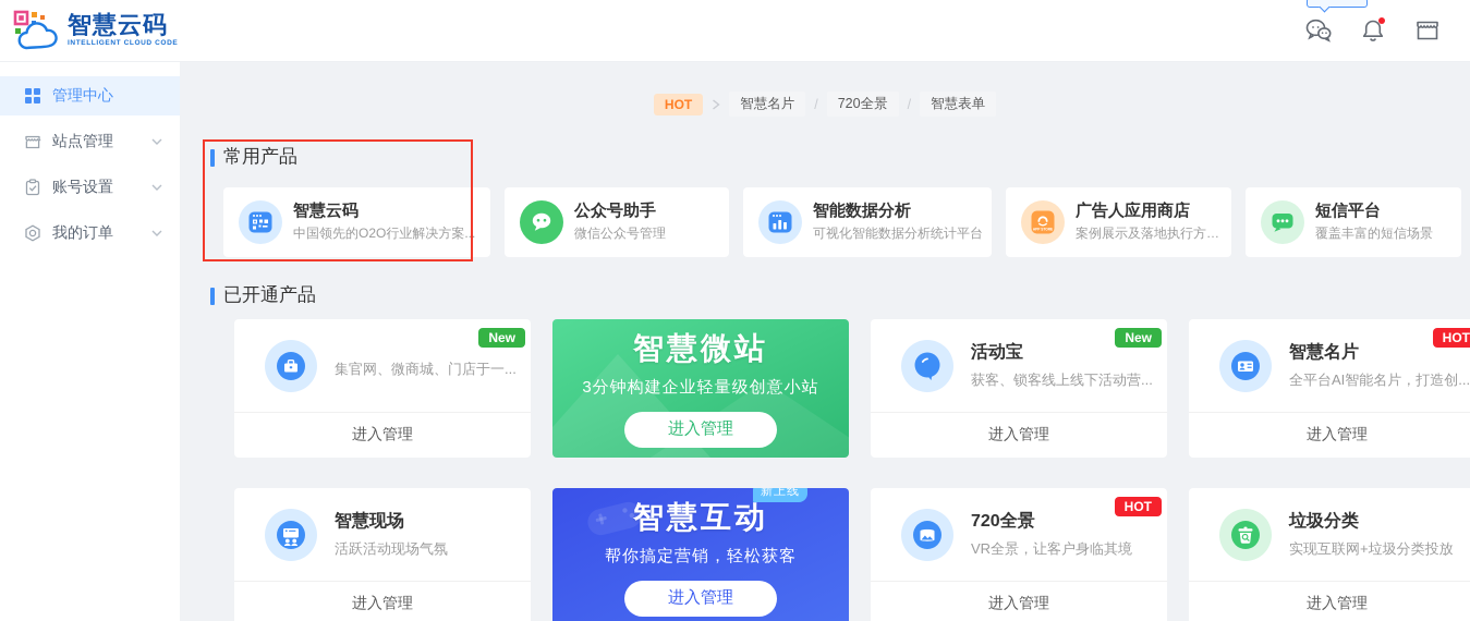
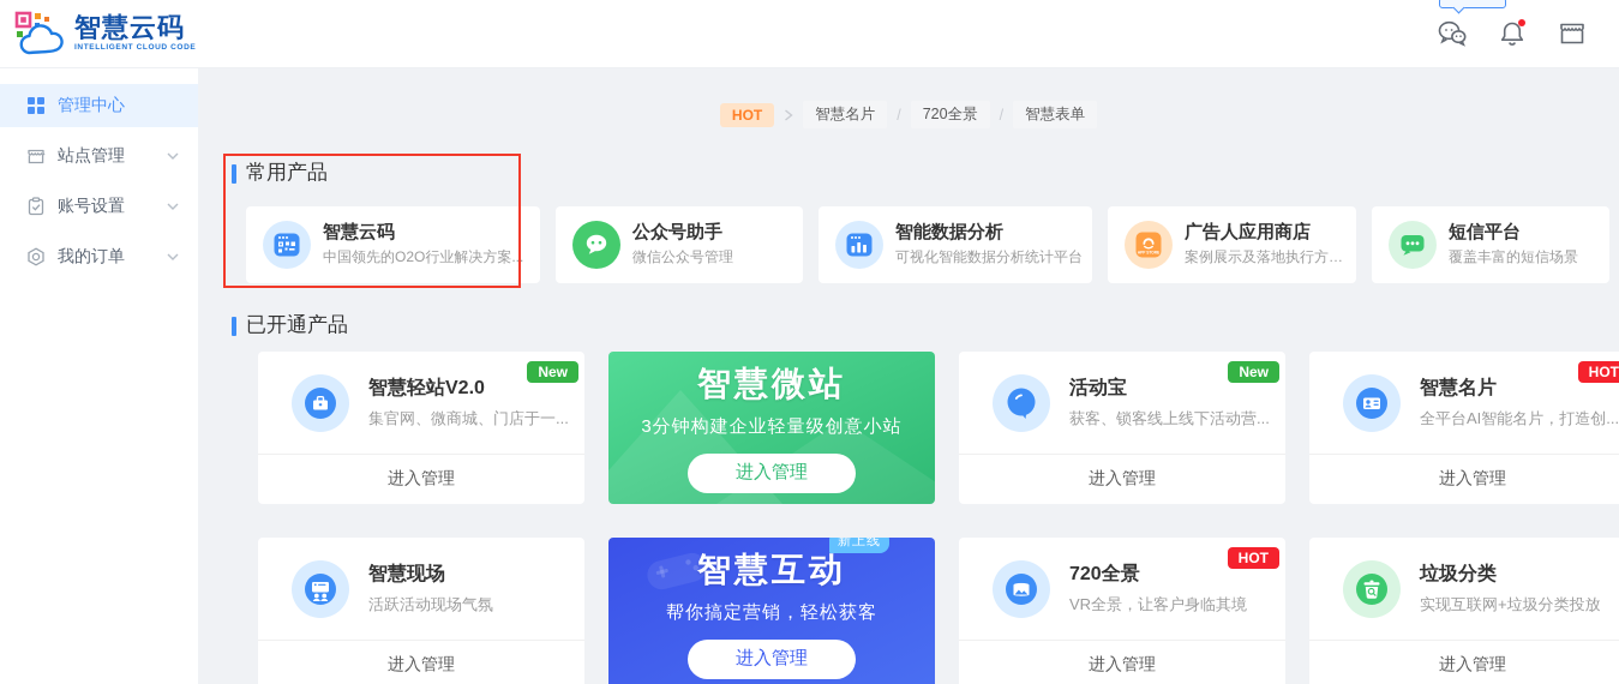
  智慧云码
  管理中心
  站点管理
  账号设置
  我的订单
  HOT
  智慧名片
  /
  720全景
  /
  智慧表单
  常用产品
  智慧云码
  中国领先的O2O行业解决方案...
  公众号助手
  微信公众号管理
  智能数据分析
  可视化智能数据分析统计平台
  广告人应用商店
  案例展示及落地执行方案下
  短信平台
  覆盖丰富的短信场景
  已开通产品
  New
+ 智慧轻站V2.0
  集官网、微商城、门店于一...
  进入管理
  智慧微站
  3分钟构建企业轻量级创意小站
  进入管理
  New
  活动宝
  获客、锁客线上线下活动营...
  进入管理
  HOT
  智慧名片
  全平台AI智能名片，打造创...
  进入管理
  智慧现场
  活跃活动现场气氛
  进入管理
  智慧互动
  新上线
  帮你搞定营销，轻松获客
  进入管理
  HOT
  720全景
  VR全景，让客户身临其境
  进入管理
  垃圾分类
  实现互联网+垃圾分类投放
  进入管理
